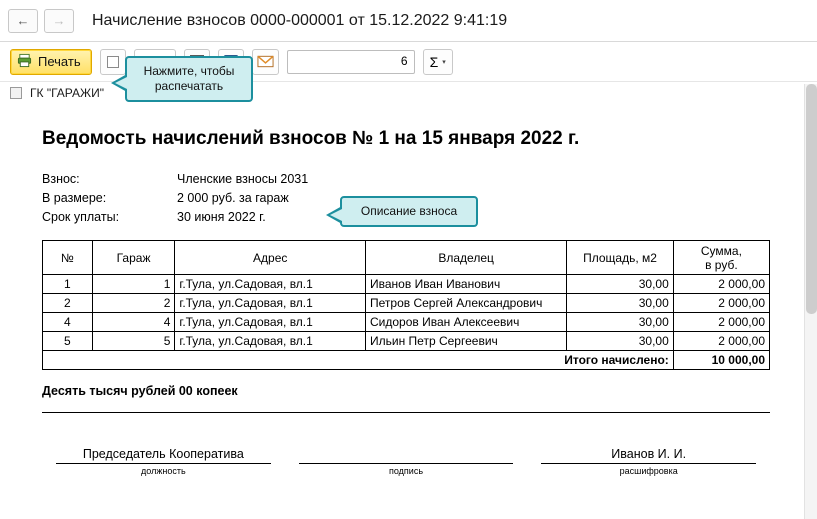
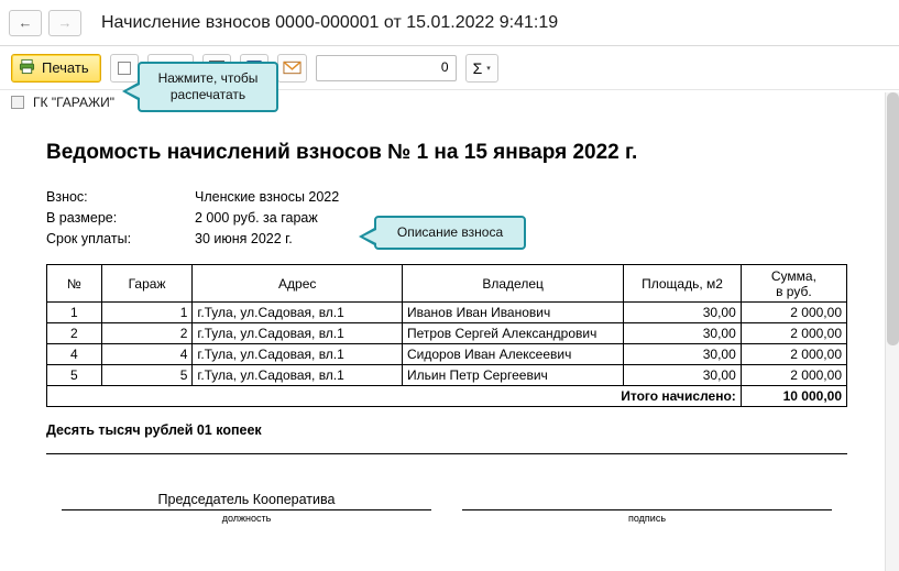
  ←
  →
- Начисление взносов 0000-000001 от 15.12.2022 9:41:19
+ Начисление взносов 0000-000001 от 15.01.2022 9:41:19
  Печать
- 6
+ 0
  Σ
  Нажмите, чтобы распечатать
  Описание взноса
  ГК "ГАРАЖИ"
  Ведомость начислений взносов № 1 на 15 января 2022 г.
  Взнос:
- Членские взносы 2031
+ Членские взносы 2022
  В размере:
  2 000 руб. за гараж
  Срок уплаты:
  30 июня 2022 г.
  №	Гараж	Адрес	Владелец	Площадь, м2	Сумма, в руб.
  1	1	г.Тула, ул.Садовая, вл.1	Иванов Иван Иванович	30,00	2 000,00
  2	2	г.Тула, ул.Садовая, вл.1	Петров Сергей Александрович	30,00	2 000,00
  4	4	г.Тула, ул.Садовая, вл.1	Сидоров Иван Алексеевич	30,00	2 000,00
  5	5	г.Тула, ул.Садовая, вл.1	Ильин Петр Сергеевич	30,00	2 000,00
  Итого начислено:	10 000,00
- Десять тысяч рублей 00 копеек
+ Десять тысяч рублей 01 копеек
  Председатель Кооператива
  должность
  подпись
- Иванов И. И.
- расшифровка
